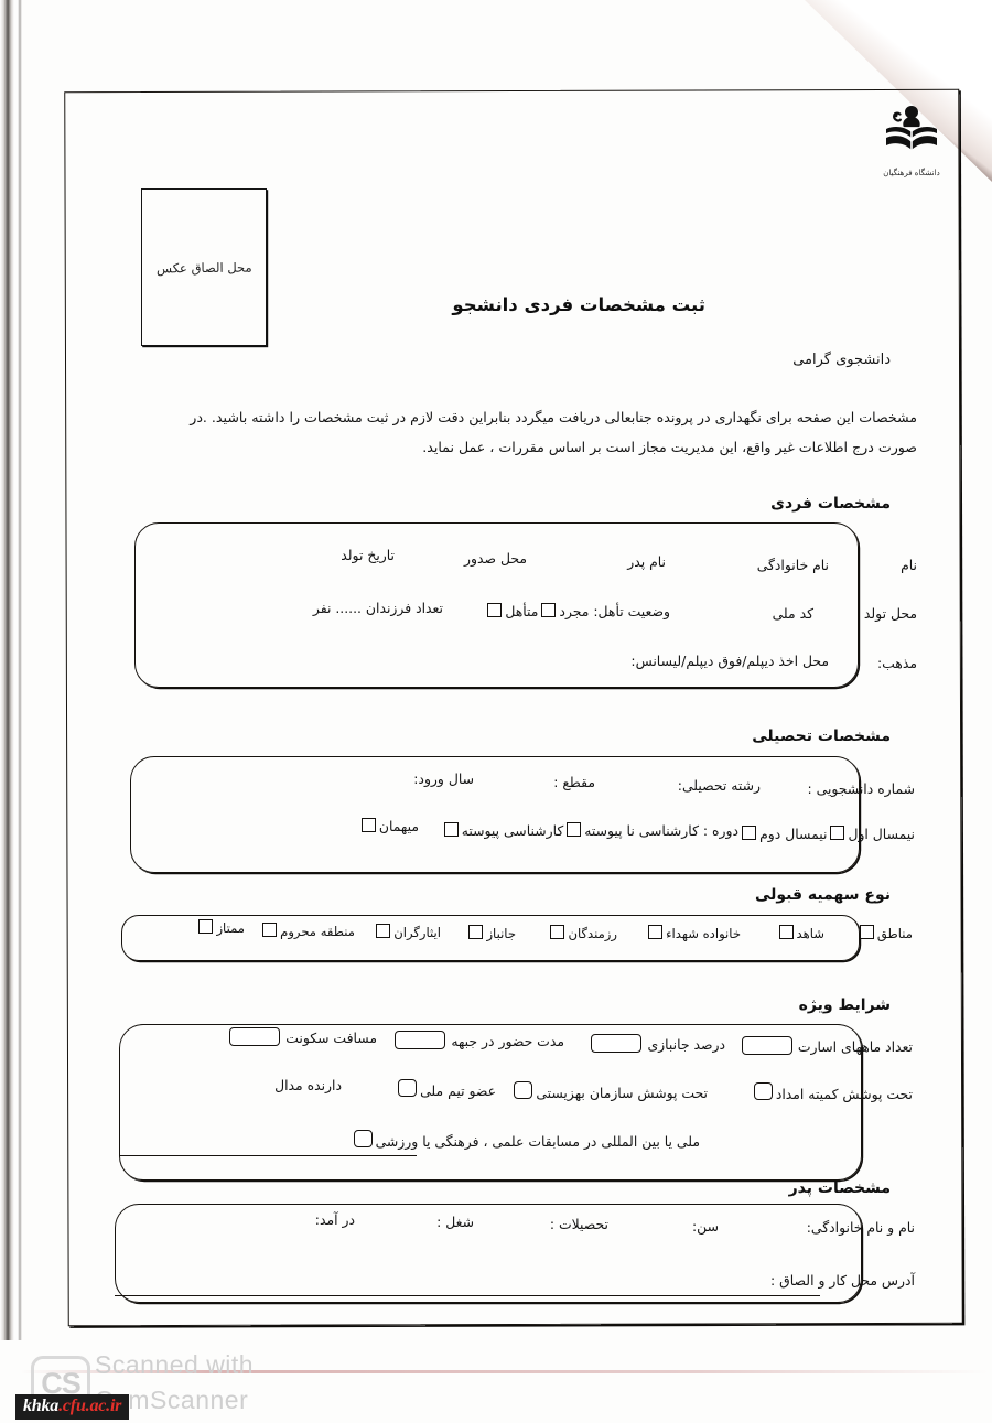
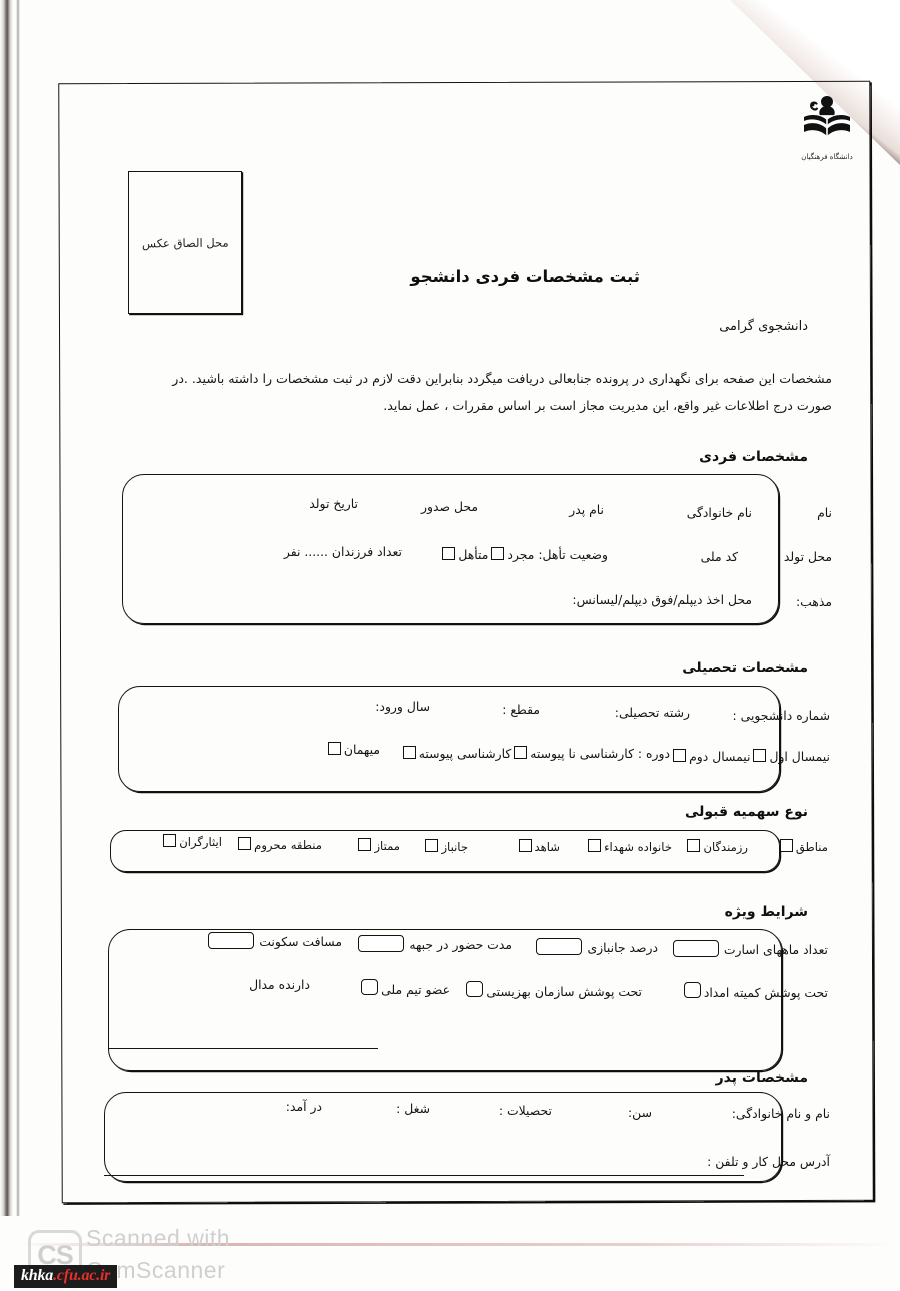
  دانشگاه فرهنگیان
  محل الصاق عکس
  ثبت مشخصات فردی دانشجو
  دانشجوی گرامی
  مشخصات این صفحه برای نگهداری در پرونده جنابعالی دریافت میگردد بنابراین دقت لازم در ثبت مشخصات را داشته باشید. .در
  صورت درج اطلاعات غیر واقع، این مدیریت مجاز است بر اساس مقررات ، عمل نماید.
  مشخصات فردی
  نام
  نام خانوادگی
  نام پدر
  محل صدور
  تاریخ تولد
  محل تولد
  کد ملی
  وضعیت تأهل: مجردمتأهل
  تعداد فرزندان ...... نفر
  مذهب:
  محل اخذ دیپلم/فوق دیپلم/لیسانس:
  مشخصات تحصیلی
  شماره دانشجویی :
  رشته تحصیلی:
  مقطع :
  سال ورود:
  نیمسال اولنیمسال دوم
  دوره : کارشناسی نا پیوستهکارشناسی پیوسته
  میهمان
  نوع سهمیه قبولی
  مناطق
- شاهد
+ رزمندگان
  خانواده شهداء
- رزمندگان
+ شاهد
  جانباز
- ایثارگران
+ ممتاز
  منطقه محروم
- ممتاز
+ ایثارگران
  شرایط ویژه
  تعداد ماههای اسارت
  درصد جانبازی
  مدت حضور در جبهه
  مسافت سکونت
  تحت پوشش کمیته امداد
  تحت پوشش سازمان بهزیستی
  عضو تیم ملی
  دارنده مدال
- ملی یا بین المللی در مسابقات علمی ، فرهنگی یا ورزشی
  مشخصات پدر
  نام و نام خانوادگی:
  سن:
  تحصیلات :
  شغل :
  در آمد:
- آدرس محل کار و الصاق :
+ آدرس محل کار و تلفن :
  CS
  Scanned with
  mScanner
  khka.cfu.ac.ir
